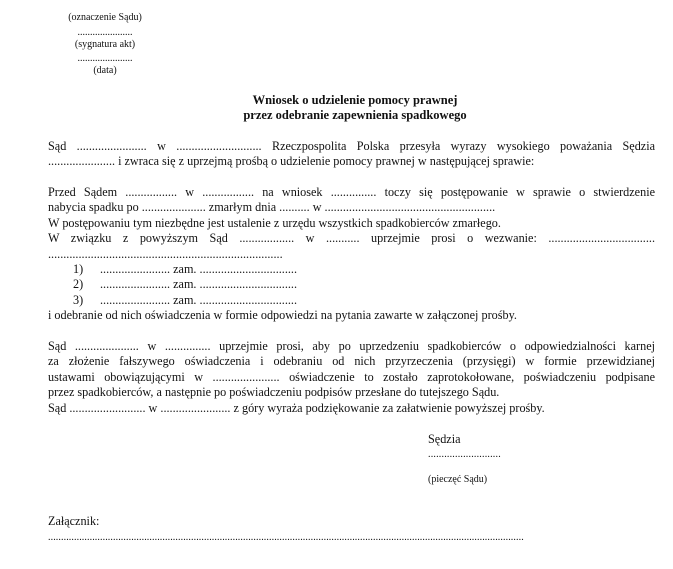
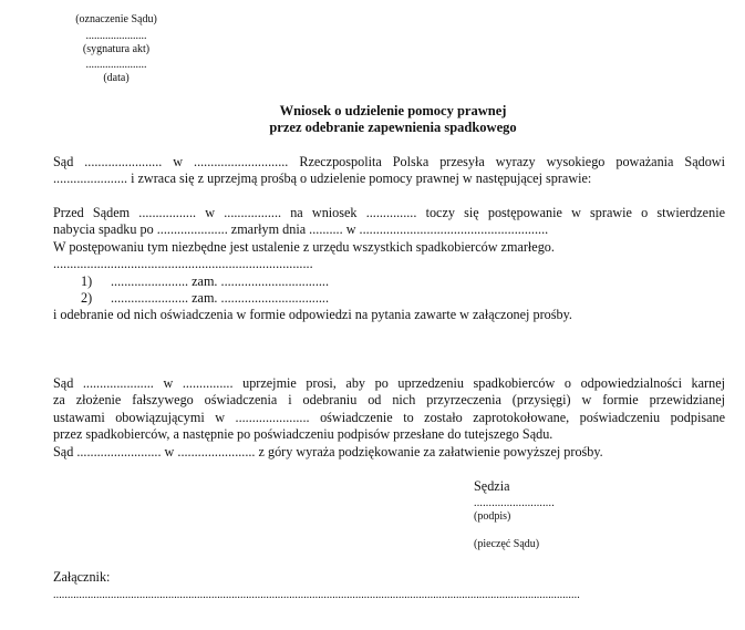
  (oznaczenie Sądu)
  ......................
  (sygnatura akt)
  ......................
  (data)
  Wniosek o udzielenie pomocy prawnej
  przez odebranie zapewnienia spadkowego
- Sąd ....................... w ............................ Rzeczpospolita Polska przesyła wyrazy wysokiego poważania Sędzia
+ Sąd ....................... w ............................ Rzeczpospolita Polska przesyła wyrazy wysokiego poważania Sądowi
  ...................... i zwraca się z uprzejmą prośbą o udzielenie pomocy prawnej w następującej sprawie:
  Przed Sądem ................. w ................. na wniosek ............... toczy się postępowanie w sprawie o stwierdzenie
  nabycia spadku po ..................... zmarłym dnia .......... w ........................................................
  W postępowaniu tym niezbędne jest ustalenie z urzędu wszystkich spadkobierców zmarłego.
- W związku z powyższym Sąd .................. w ........... uprzejmie prosi o wezwanie: ...................................
  .............................................................................
  1) ....................... zam. ................................
  2) ....................... zam. ................................
- 3) ....................... zam. ................................
  i odebranie od nich oświadczenia w formie odpowiedzi na pytania zawarte w załączonej prośby.
  Sąd ..................... w ............... uprzejmie prosi, aby po uprzedzeniu spadkobierców o odpowiedzialności karnej
  za złożenie fałszywego oświadczenia i odebraniu od nich przyrzeczenia (przysięgi) w formie przewidzianej
  ustawami obowiązującymi w ...................... oświadczenie to zostało zaprotokołowane, poświadczeniu podpisane
  przez spadkobierców, a następnie po poświadczeniu podpisów przesłane do tutejszego Sądu.
  Sąd ......................... w ....................... z góry wyraża podziękowanie za załatwienie powyższej prośby.
  Sędzia
  ...........................
+ (podpis)
  (pieczęć Sądu)
  Załącznik:
  .......................................................................................................................................................................................
